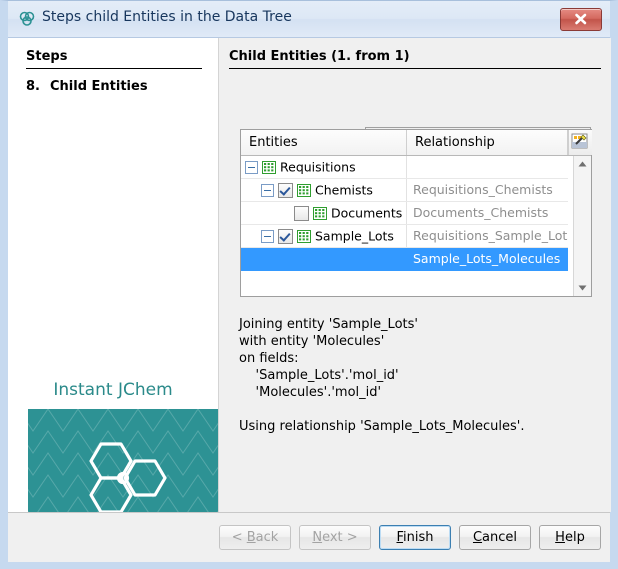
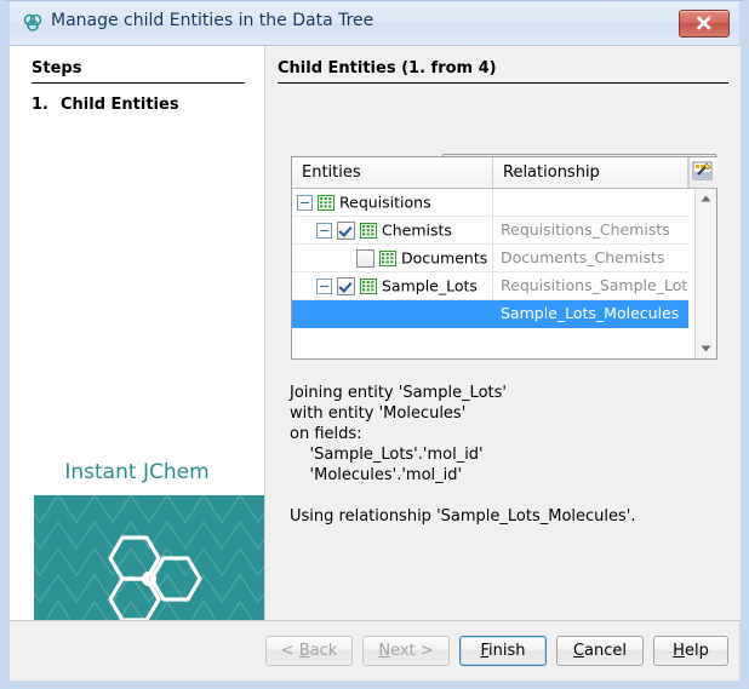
- Steps child Entities in the Data Tree
+ Manage child Entities in the Data Tree
  Steps
- 8.
+ 1.
  Child Entities
  Instant JChem
- Child Entities (1. from 1)
+ Child Entities (1. from 4)
  Entities
  Relationship
  Requisitions
  Chemists
  Requisitions_Chemists
  Documents
  Documents_Chemists
  Sample_Lots
  Requisitions_Sample_Lot
  Sample_Lots_Molecules
  Joining entity 'Sample_Lots'
  with entity 'Molecules'
  on fields:
  'Sample_Lots'.'mol_id'
  'Molecules'.'mol_id'
  Using relationship 'Sample_Lots_Molecules'.
  < Back
  Next >
  Finish
  Cancel
  Help
